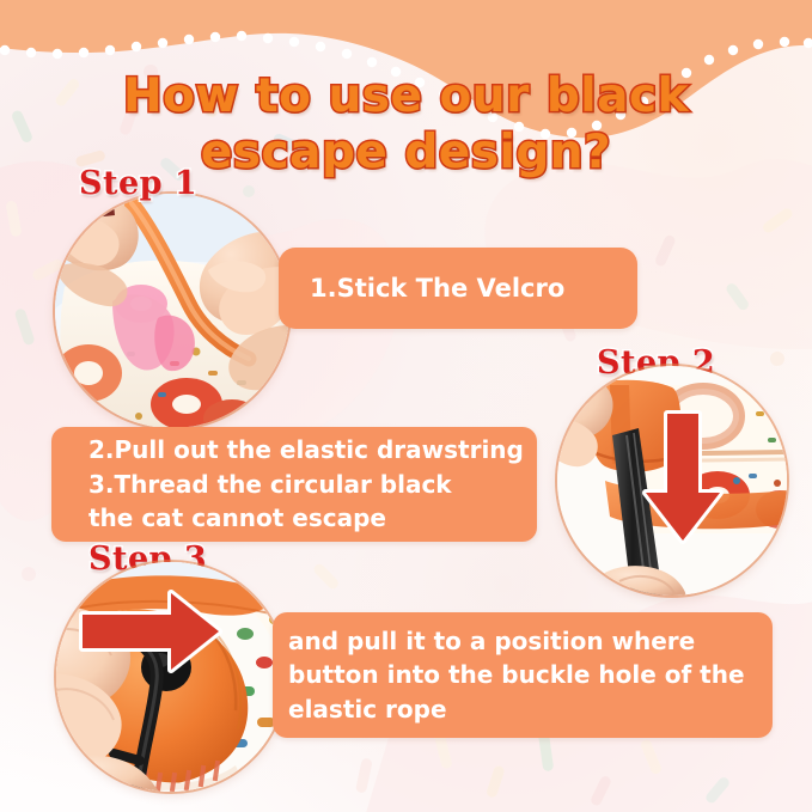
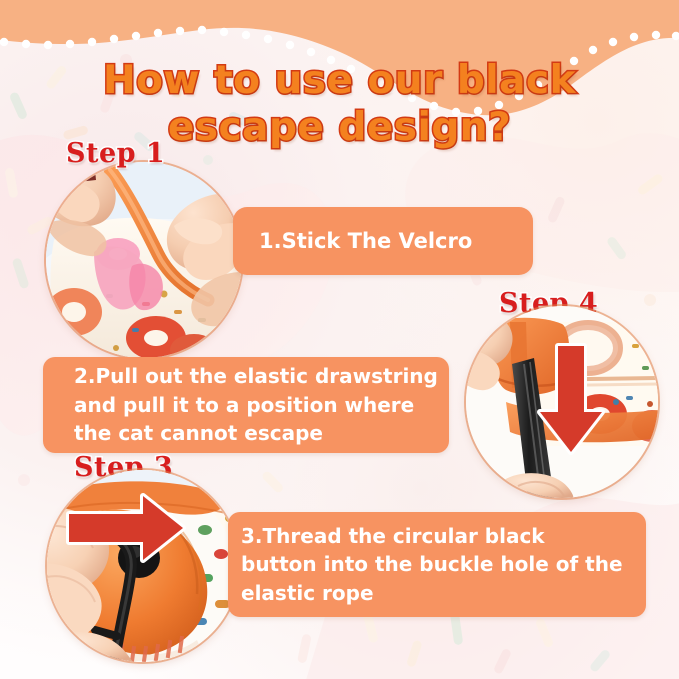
  How to use our black
  escape design?
  1.Stick The Velcro
  Step 1
- Step 2
+ Step 4
  2.Pull out the elastic drawstring
- 3.Thread the circular black
+ and pull it to a position where
  the cat cannot escape
  Step 3
- and pull it to a position where
+ 3.Thread the circular black
  button into the buckle hole of the
  elastic rope
